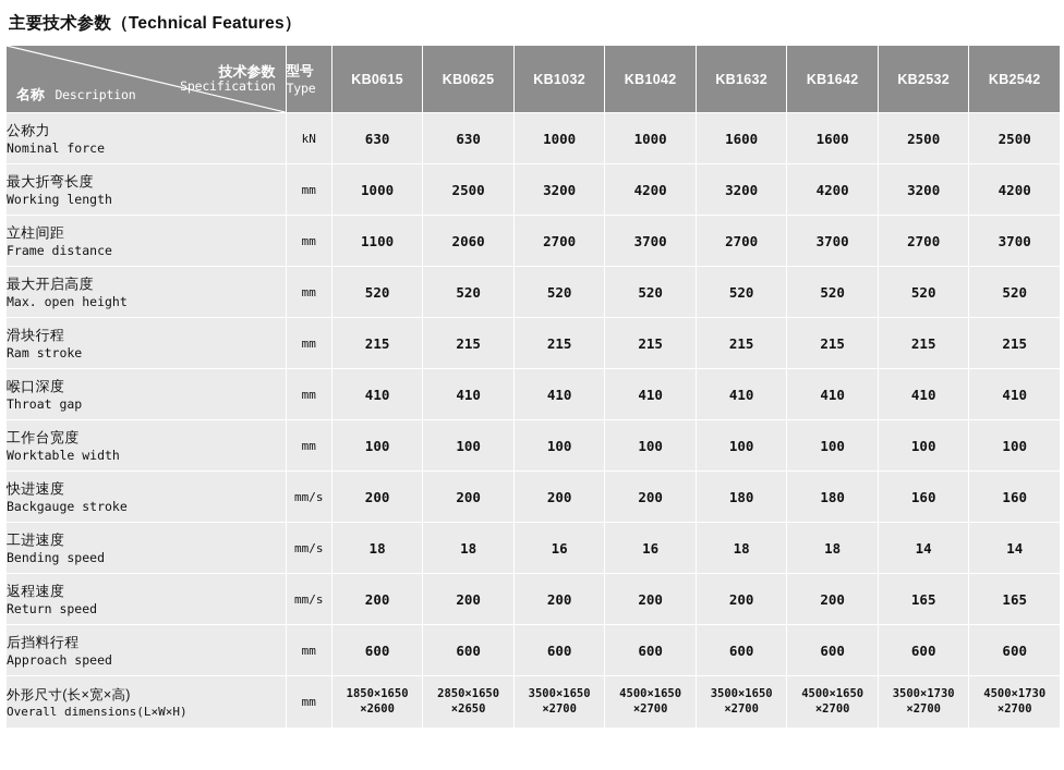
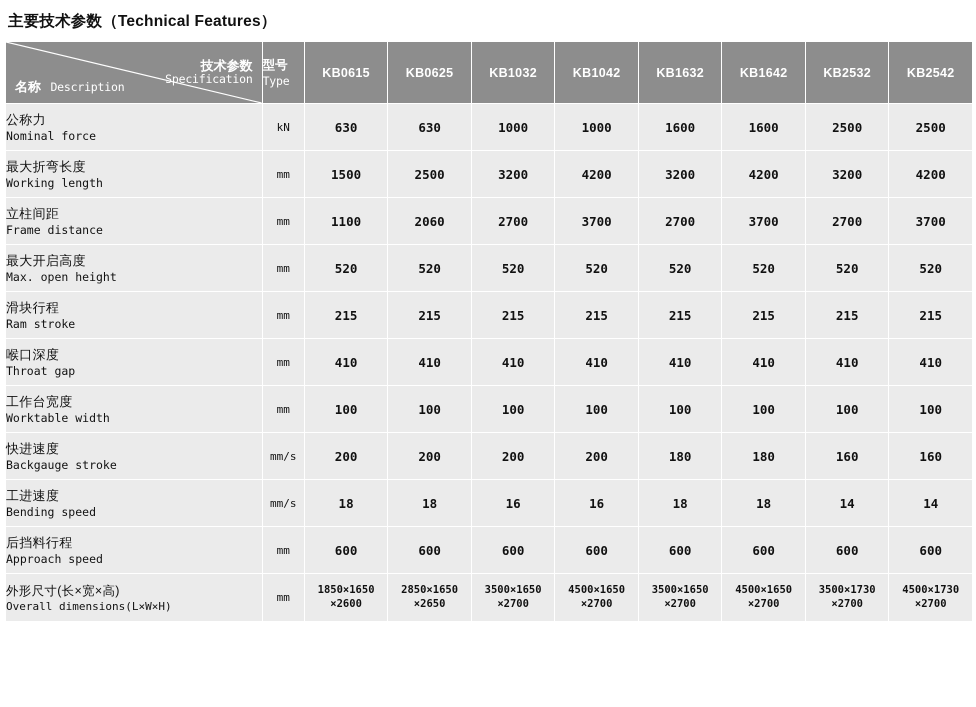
  主要技术参数（Technical Features）
  技术参数 Specification 名称 Description	型号 Type	KB0615	KB0625	KB1032	KB1042	KB1632	KB1642	KB2532	KB2542
  公称力Nominal force	kN	630	630	1000	1000	1600	1600	2500	2500
- 最大折弯长度Working length	mm	1000	2500	3200	4200	3200	4200	3200	4200
+ 最大折弯长度Working length	mm	1500	2500	3200	4200	3200	4200	3200	4200
  立柱间距Frame distance	mm	1100	2060	2700	3700	2700	3700	2700	3700
  最大开启高度Max. open height	mm	520	520	520	520	520	520	520	520
  滑块行程Ram stroke	mm	215	215	215	215	215	215	215	215
  喉口深度Throat gap	mm	410	410	410	410	410	410	410	410
  工作台宽度Worktable width	mm	100	100	100	100	100	100	100	100
  快进速度Backgauge stroke	mm/s	200	200	200	200	180	180	160	160
  工进速度Bending speed	mm/s	18	18	16	16	18	18	14	14
- 返程速度Return speed	mm/s	200	200	200	200	200	200	165	165
  后挡料行程Approach speed	mm	600	600	600	600	600	600	600	600
  外形尺寸(长×宽×高)Overall dimensions(L×W×H)	mm	1850×1650×2600	2850×1650×2650	3500×1650×2700	4500×1650×2700	3500×1650×2700	4500×1650×2700	3500×1730×2700	4500×1730×2700
